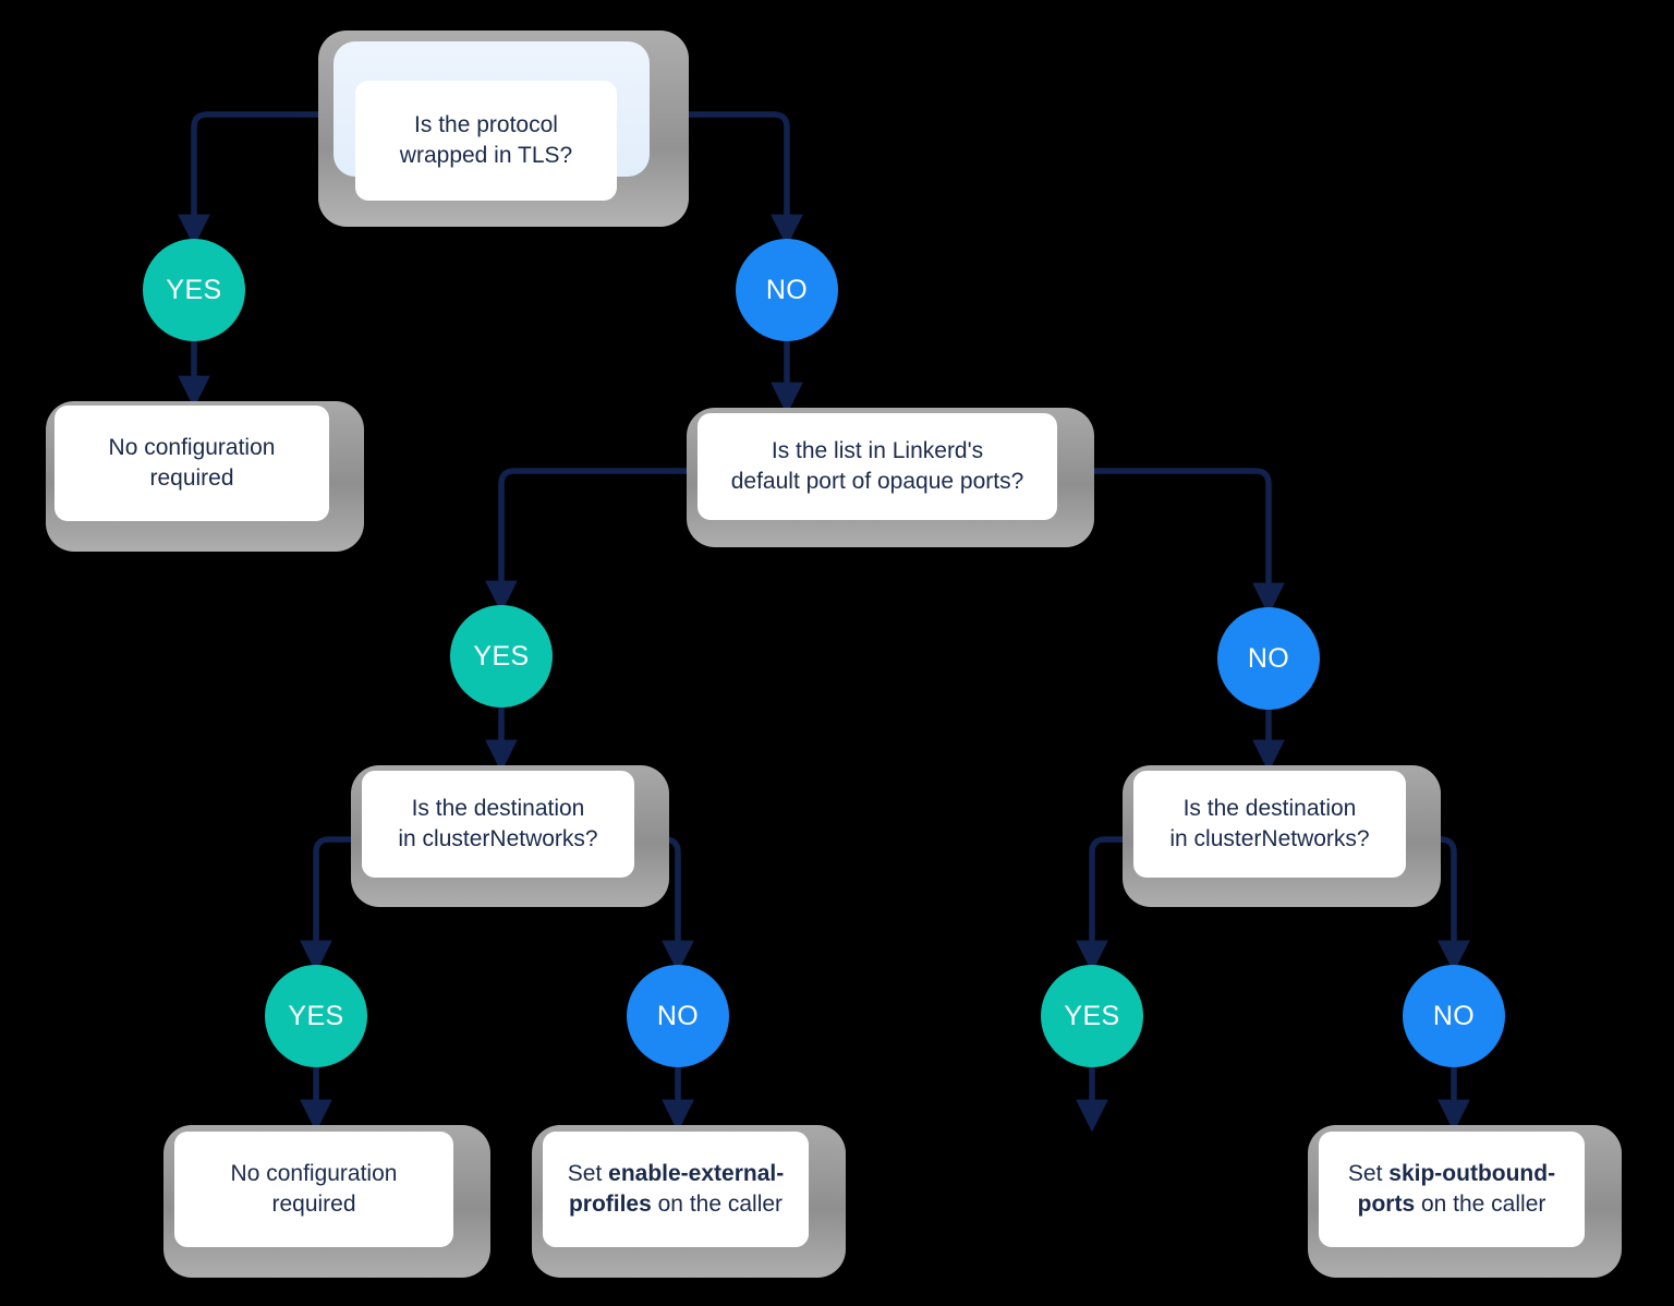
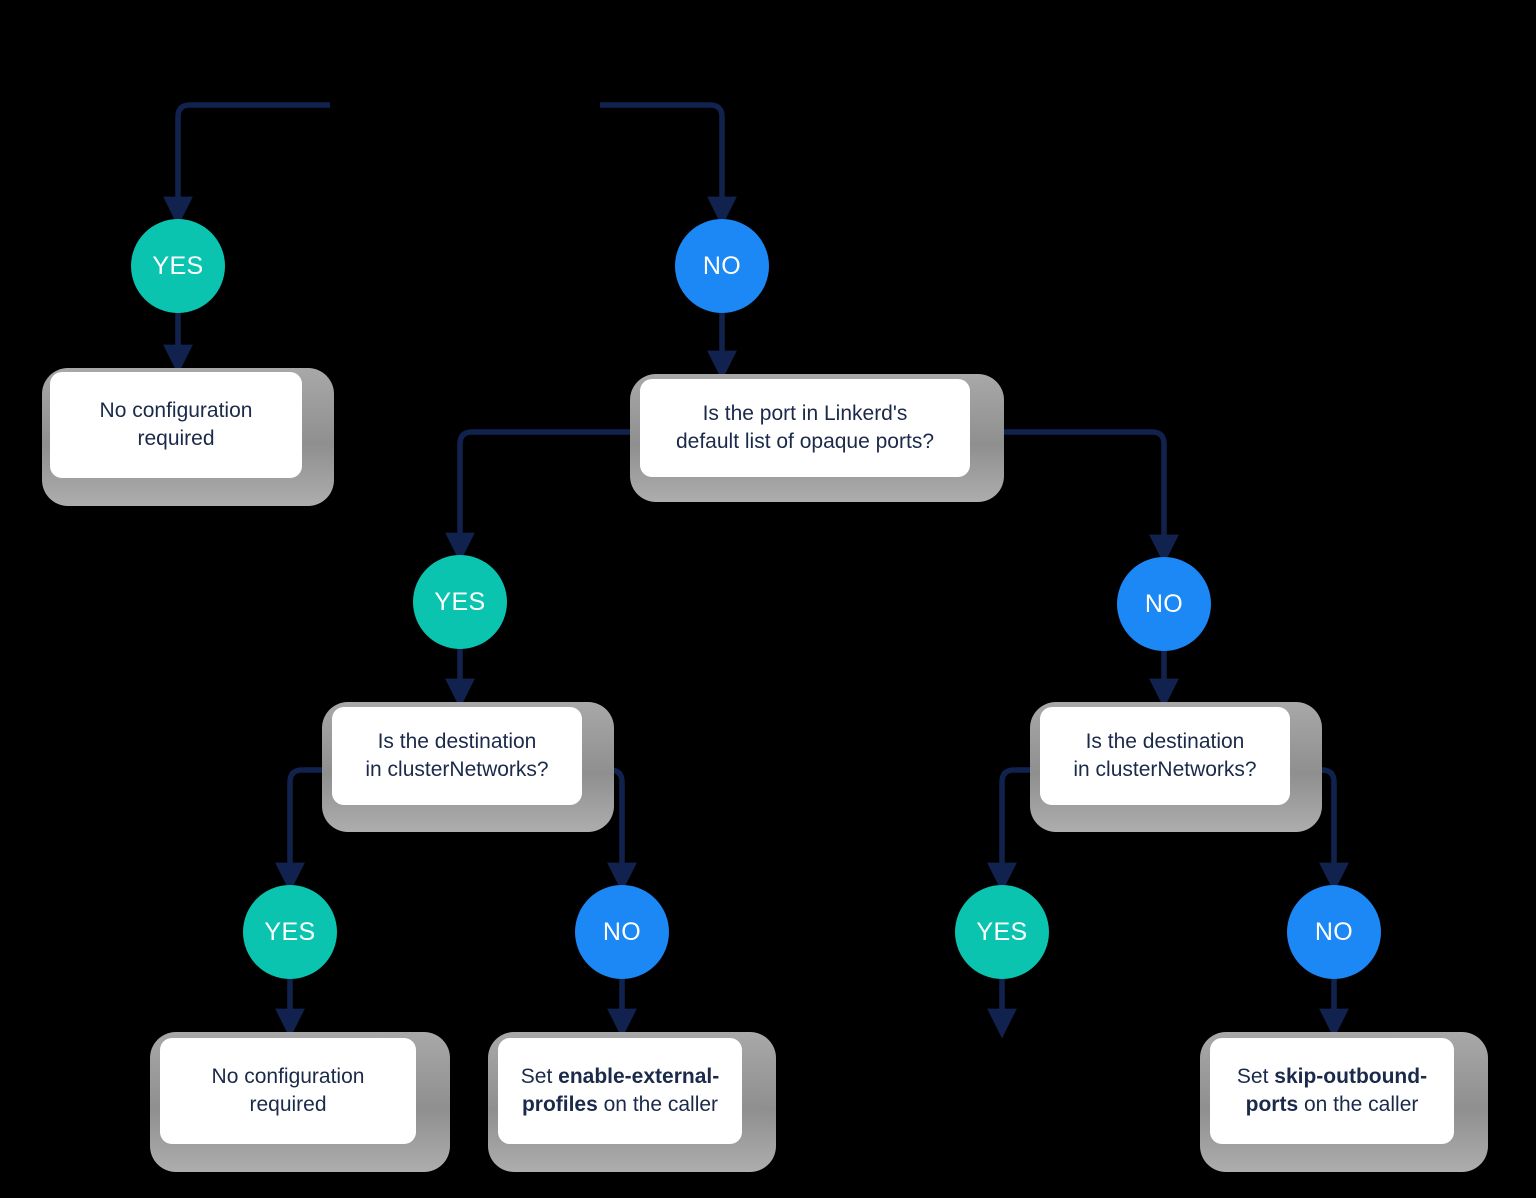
- Is the protocol
- wrapped in TLS?
  YES
  NO
  No configuration
  required
- Is the list in Linkerd's
+ Is the port in Linkerd's
- default port of opaque ports?
+ default list of opaque ports?
  YES
  NO
  Is the destination
  in clusterNetworks?
  Is the destination
  in clusterNetworks?
  YES
  NO
  YES
  NO
  No configuration
  required
  Set enable-external-
  profiles on the caller
  Set skip-outbound-
  ports on the caller
